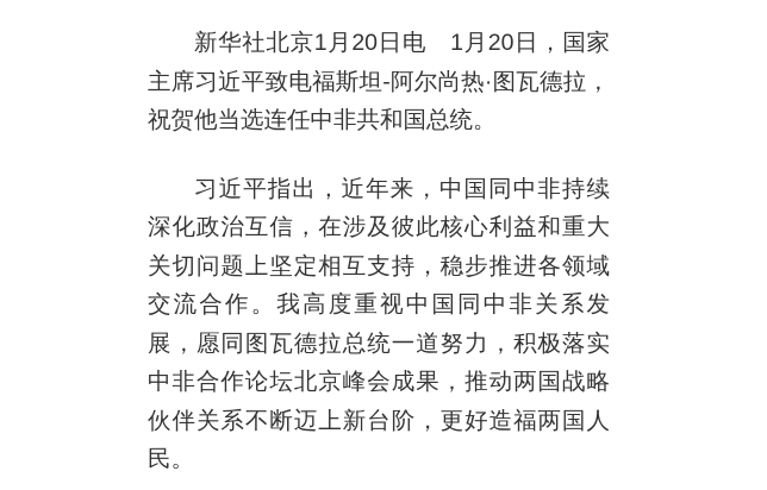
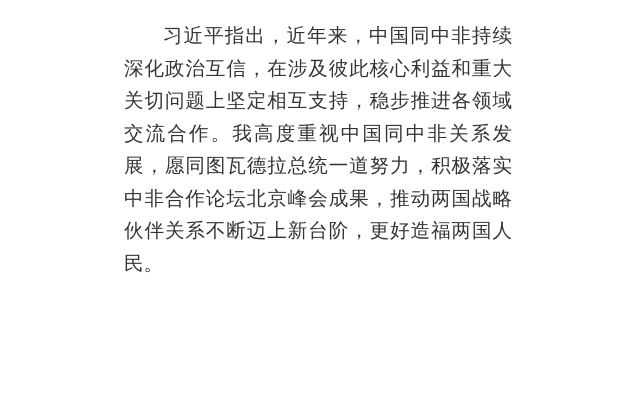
- 新华社北京1月20日电 1月20日，国家主席习近平致电福斯坦-阿尔尚热·图瓦德拉，祝贺他当选连任中非共和国总统。
  习近平指出，近年来，中国同中非持续深化政治互信，在涉及彼此核心利益和重大关切问题上坚定相互支持，稳步推进各领域交流合作。我高度重视中国同中非关系发展，愿同图瓦德拉总统一道努力，积极落实中非合作论坛北京峰会成果，推动两国战略伙伴关系不断迈上新台阶，更好造福两国人民。
